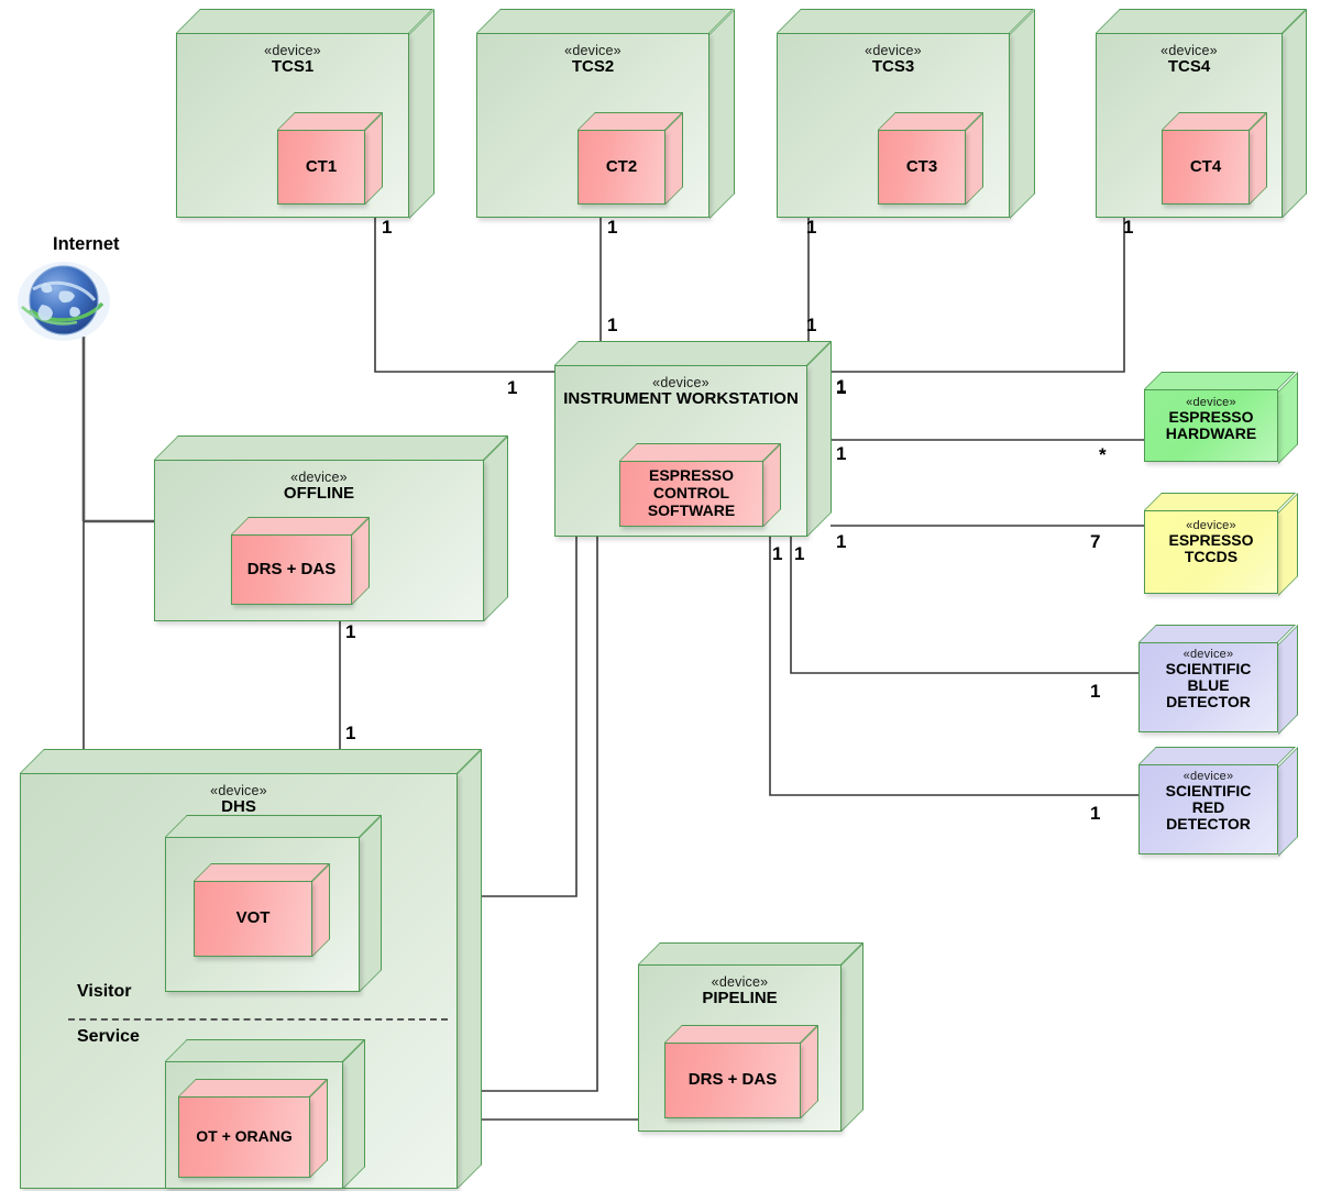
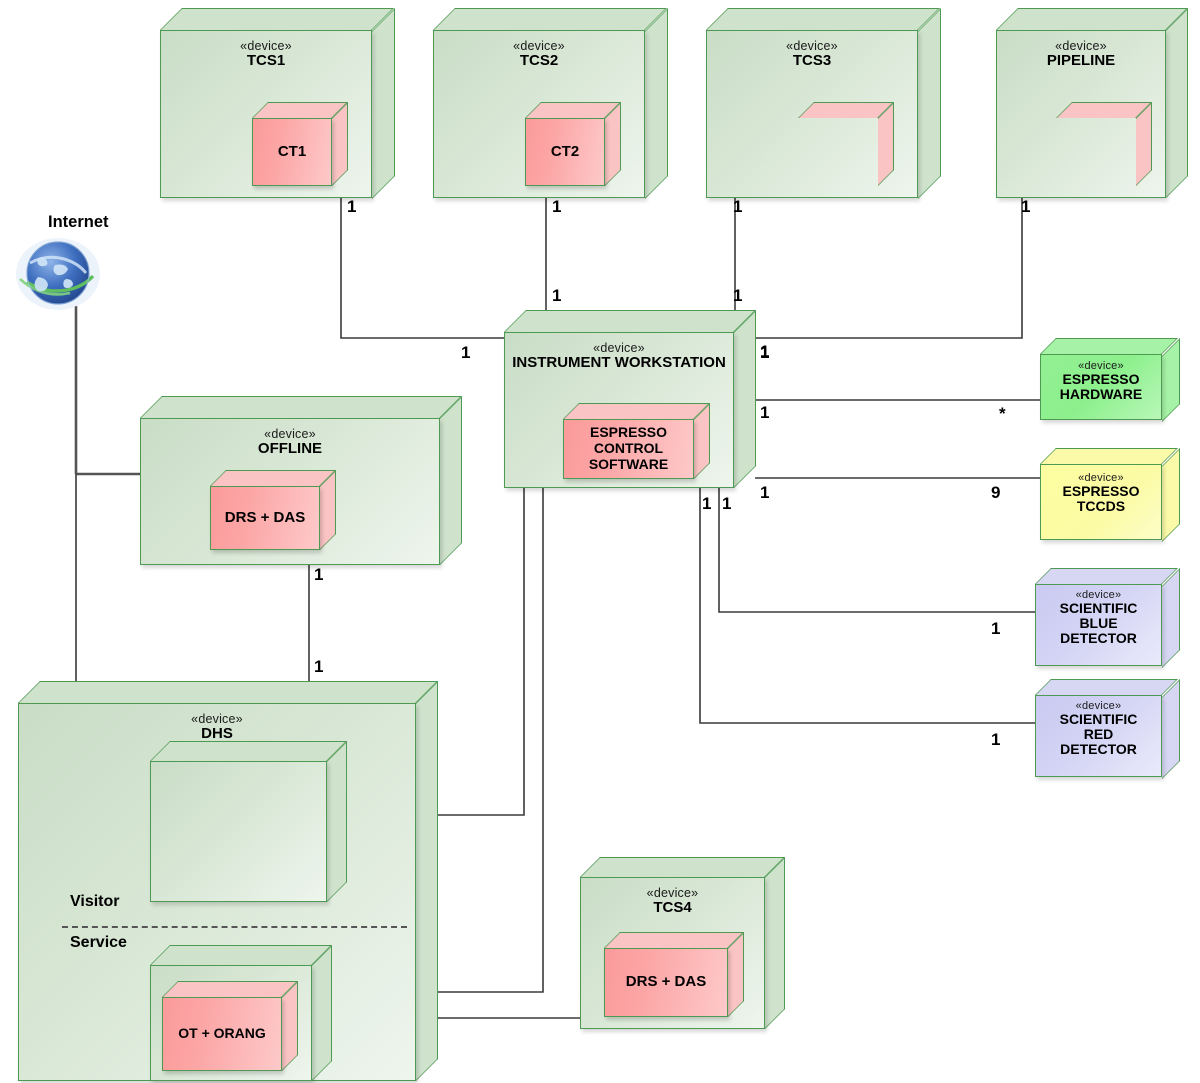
  Internet
  «device»
  TCS1
  CT1
  1
  1
  «device»
  TCS2
  CT2
  1
  1
  «device»
  TCS3
- CT3
  1
  1
  «device»
- TCS4
+ PIPELINE
- CT4
  1
  1
  «device»
  INSTRUMENT WORKSTATION
  ESPRESSO
  CONTROL
  SOFTWARE
  *
  1
- 7
+ 9
  1
  1
  1
  1
  1
  «device»
  ESPRESSO
  HARDWARE
  «device»
  ESPRESSO
  TCCDS
  «device»
  SCIENTIFIC
  BLUE
  DETECTOR
  «device»
  SCIENTIFIC
  RED
  DETECTOR
  «device»
  OFFLINE
  DRS + DAS
  1
  1
  «device»
  DHS
- VOT
  OT + ORANG
  Visitor
  Service
  «device»
- PIPELINE
+ TCS4
  DRS + DAS
